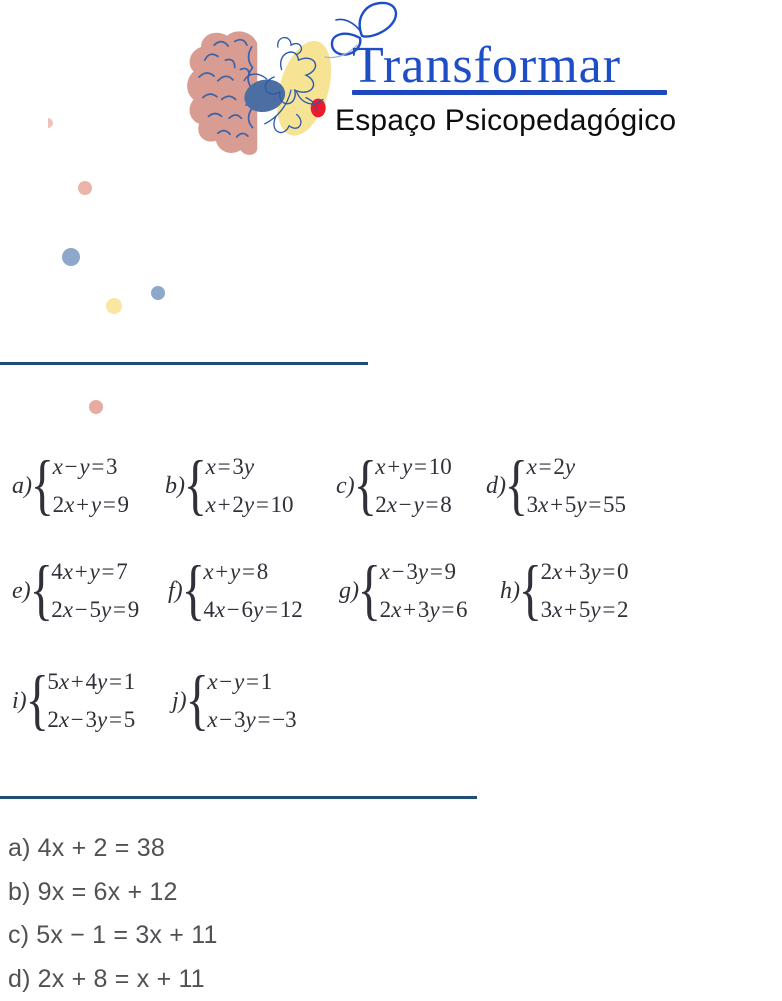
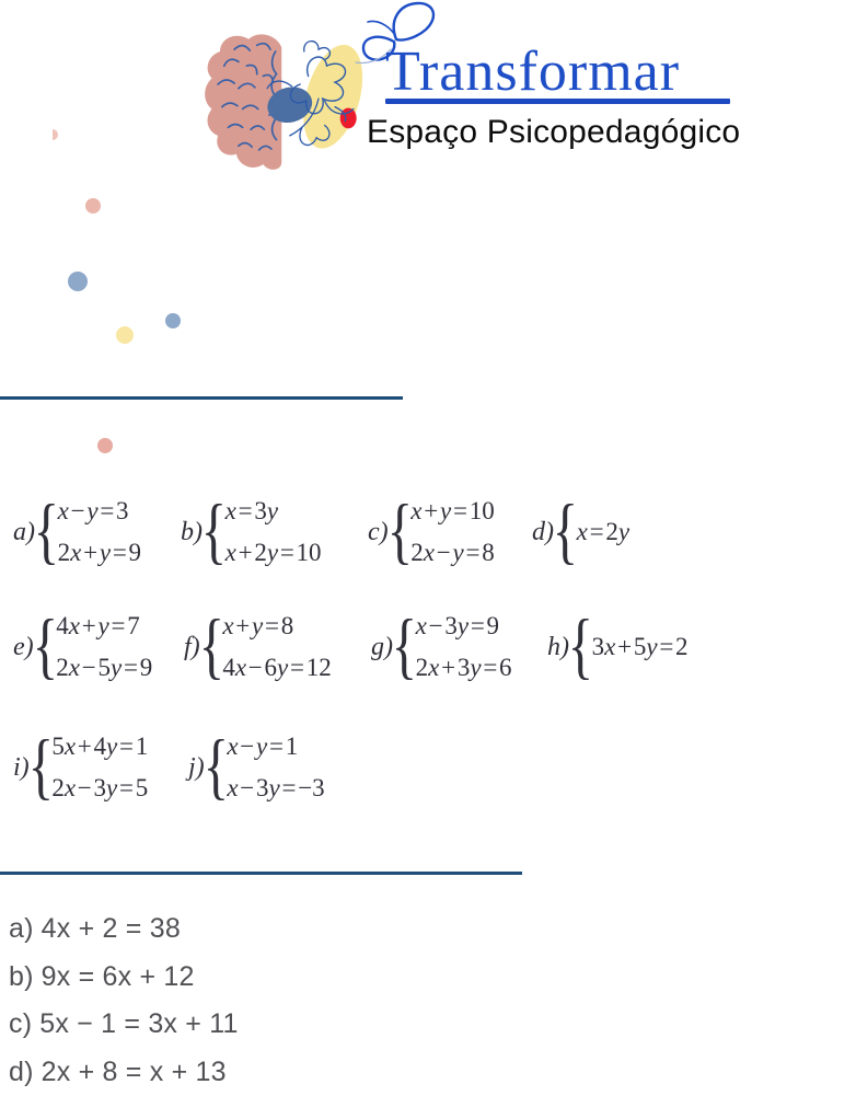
  Transformar
  Espaço Psicopedagógico
  a)
  {
  x − y = 3
  2x + y = 9
  b)
  {
  x = 3y
  x + 2y = 10
  c)
  {
  x + y = 10
  2x − y = 8
  d)
  {
  x = 2y
- 3x + 5y = 55
  e)
  {
  4x + y = 7
  2x − 5y = 9
  f)
  {
  x + y = 8
  4x − 6y = 12
  g)
  {
  x − 3y = 9
  2x + 3y = 6
  h)
  {
- 2x + 3y = 0
  3x + 5y = 2
  i)
  {
  5x + 4y = 1
  2x − 3y = 5
  j)
  {
  x − y = 1
  x − 3y = −3
  a) 4x + 2 = 38
  b) 9x = 6x + 12
  c) 5x − 1 = 3x + 11
- d) 2x + 8 = x + 11
+ d) 2x + 8 = x + 13
